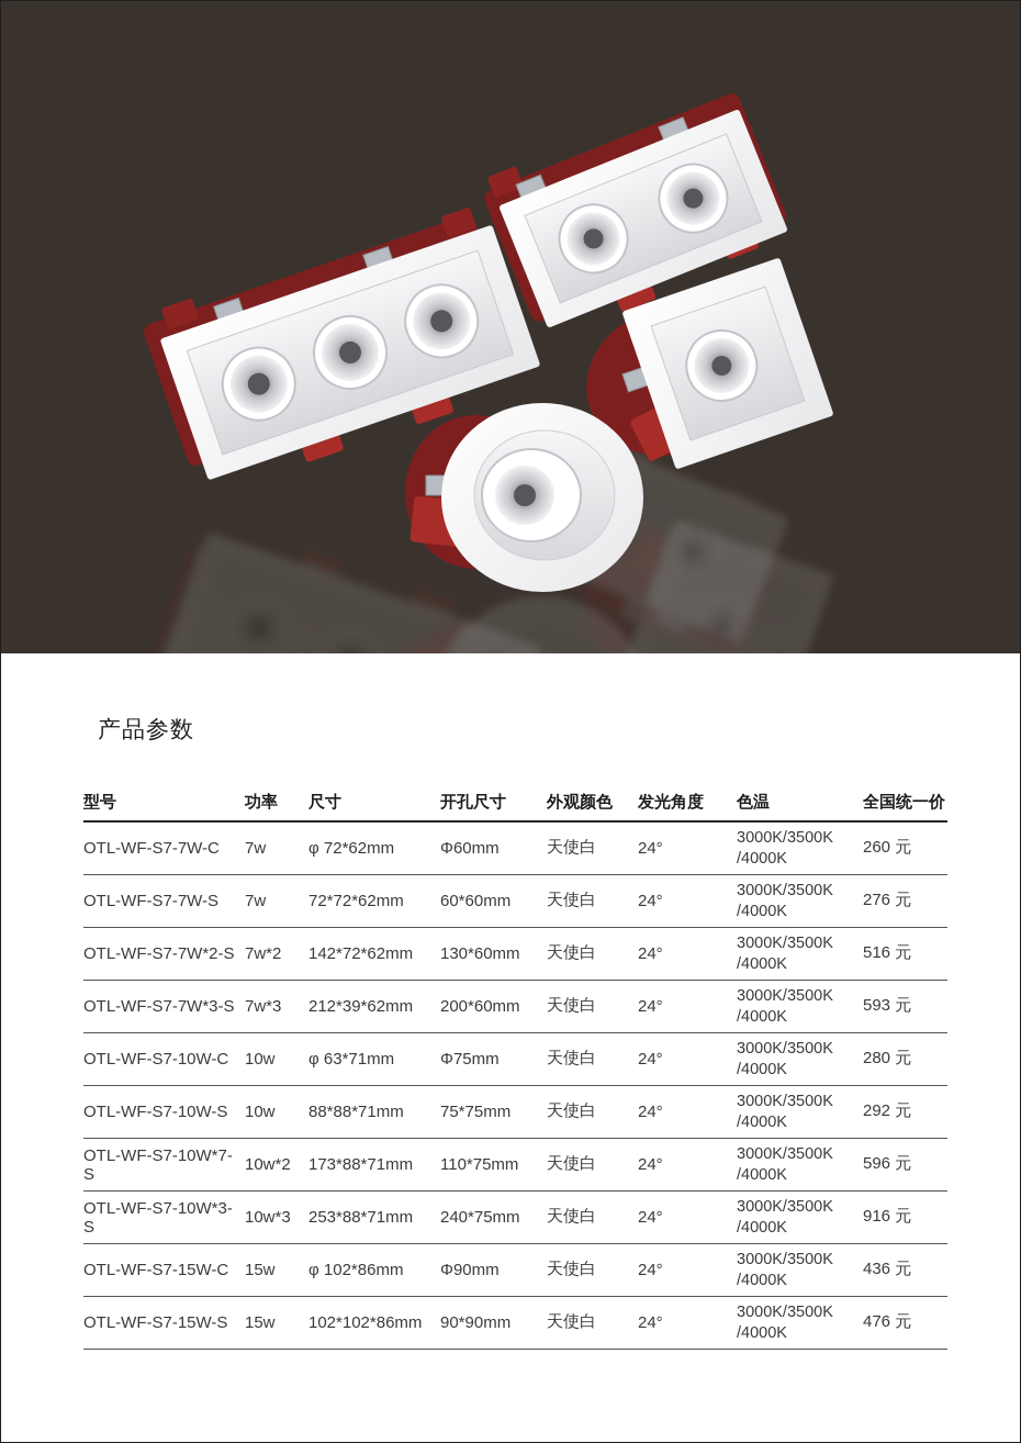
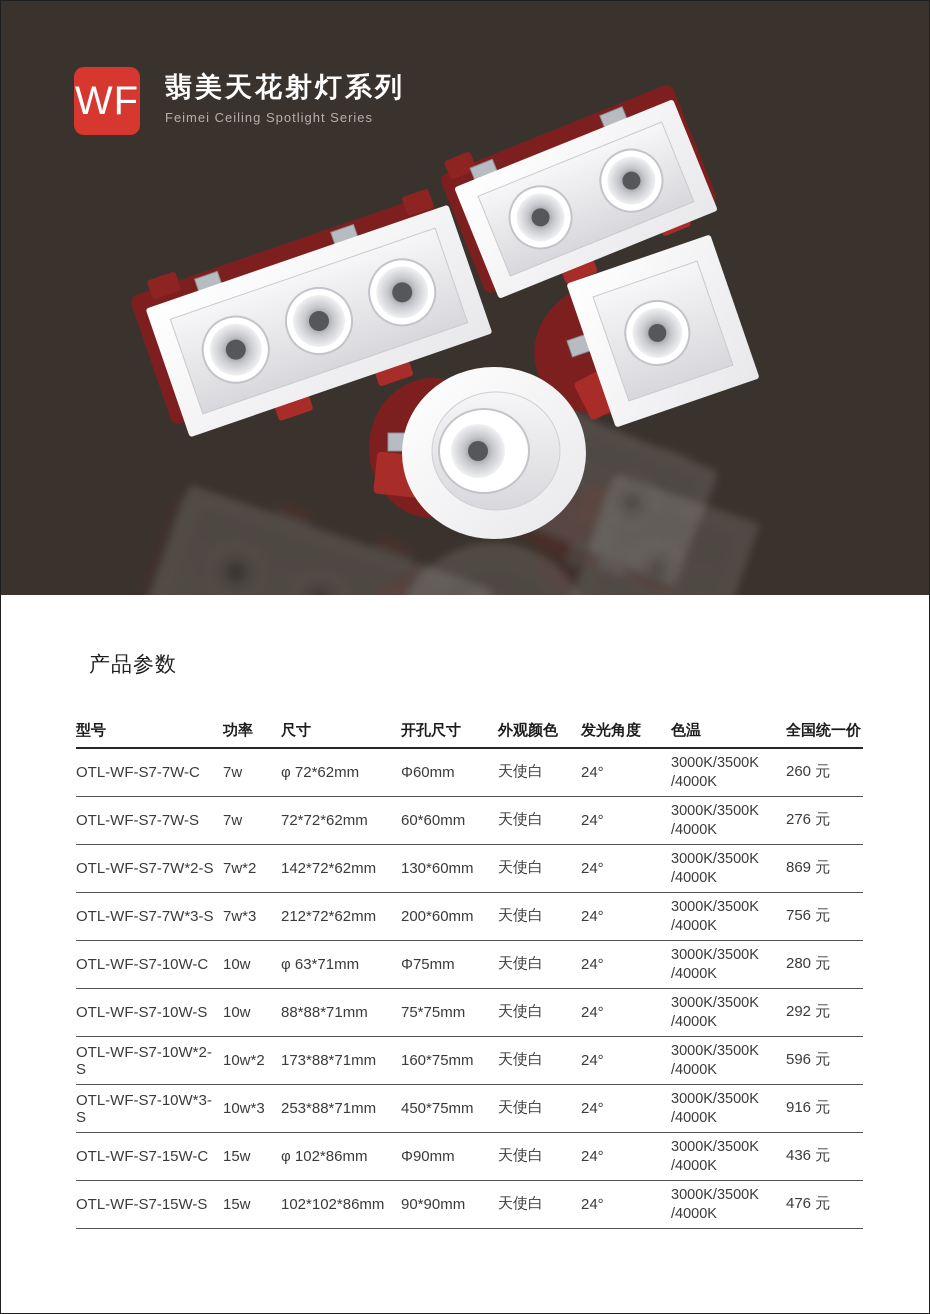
+ WF
+ 翡美天花射灯系列
+ Feimei Ceiling Spotlight Series
  产品参数
  型号
  功率
  尺寸
  开孔尺寸
  外观颜色
  发光角度
  色温
  全国统一价
  OTL-WF-S7-7W-C
  7w
  φ 72*62mm
  Φ60mm
  天使白
  24°
  3000K/3500K
  /4000K
  260 元
  OTL-WF-S7-7W-S
  7w
  72*72*62mm
  60*60mm
  天使白
  24°
  3000K/3500K
  /4000K
  276 元
  OTL-WF-S7-7W*2-S
  7w*2
  142*72*62mm
  130*60mm
  天使白
  24°
  3000K/3500K
  /4000K
- 516 元
+ 869 元
  OTL-WF-S7-7W*3-S
  7w*3
- 212*39*62mm
+ 212*72*62mm
  200*60mm
  天使白
  24°
  3000K/3500K
  /4000K
- 593 元
+ 756 元
  OTL-WF-S7-10W-C
  10w
  φ 63*71mm
  Φ75mm
  天使白
  24°
  3000K/3500K
  /4000K
  280 元
  OTL-WF-S7-10W-S
  10w
  88*88*71mm
  75*75mm
  天使白
  24°
  3000K/3500K
  /4000K
  292 元
- OTL-WF-S7-10W*7-S
+ OTL-WF-S7-10W*2-S
  10w*2
  173*88*71mm
- 110*75mm
+ 160*75mm
  天使白
  24°
  3000K/3500K
  /4000K
  596 元
  OTL-WF-S7-10W*3-S
  10w*3
  253*88*71mm
- 240*75mm
+ 450*75mm
  天使白
  24°
  3000K/3500K
  /4000K
  916 元
  OTL-WF-S7-15W-C
  15w
  φ 102*86mm
  Φ90mm
  天使白
  24°
  3000K/3500K
  /4000K
  436 元
  OTL-WF-S7-15W-S
  15w
  102*102*86mm
  90*90mm
  天使白
  24°
  3000K/3500K
  /4000K
  476 元
